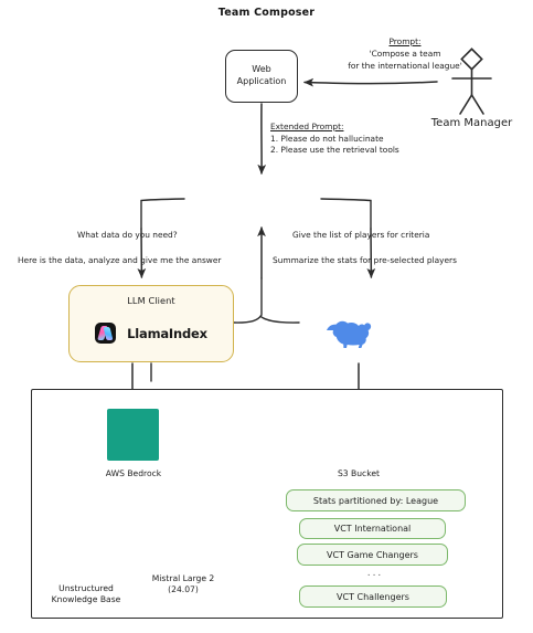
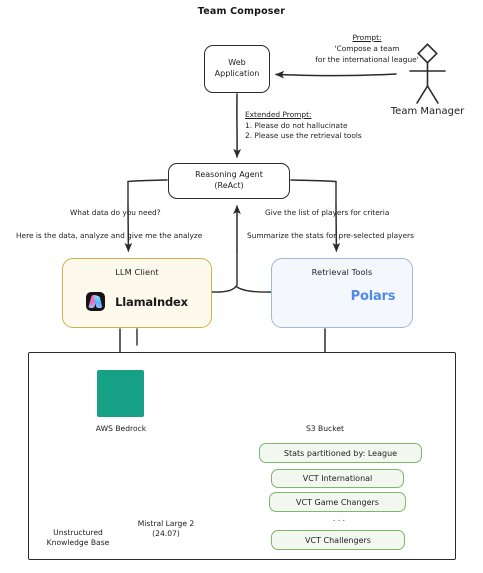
  Team Composer
  Web
  Application
+ Reasoning Agent
+ (ReAct)
  LLM Client
  LlamaIndex
+ Retrieval Tools
+ Polars
  AWS Bedrock
  Unstructured
  Knowledge Base
  Mistral Large 2
  (24.07)
  S3 Bucket
  Stats partitioned by: League
  VCT International
  VCT Game Changers
  ...
  VCT Challengers
  Prompt:
  'Compose a team
  for the international league'
  Extended Prompt:
  1. Please do not hallucinate
  2. Please use the retrieval tools
  What data do you need?
- Here is the data, analyze and give me the answer
+ Here is the data, analyze and give me the analyze
  Give the list of players for criteria
  Summarize the stats for pre-selected players
  Team Manager
